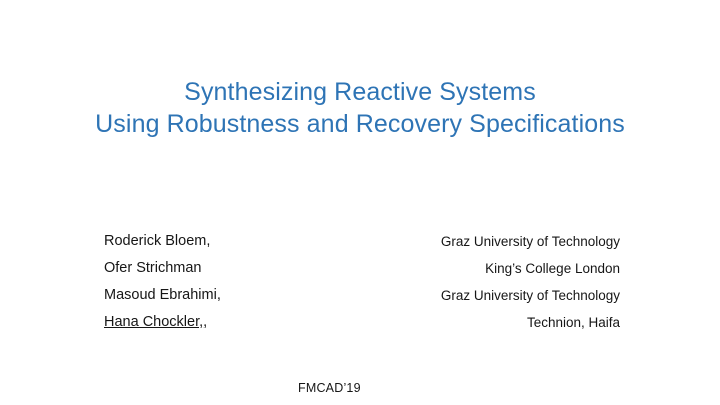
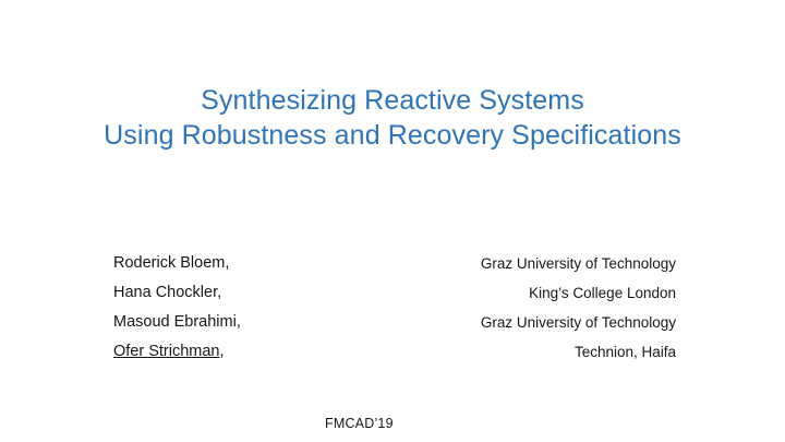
  Synthesizing Reactive Systems
  Using Robustness and Recovery Specifications
  Roderick Bloem,
- Ofer Strichman
+ Hana Chockler,
  Masoud Ebrahimi,
- Hana Chockler,,
+ Ofer Strichman,
  Graz University of Technology
  King’s College London
  Graz University of Technology
  Technion, Haifa
  FMCAD’19
